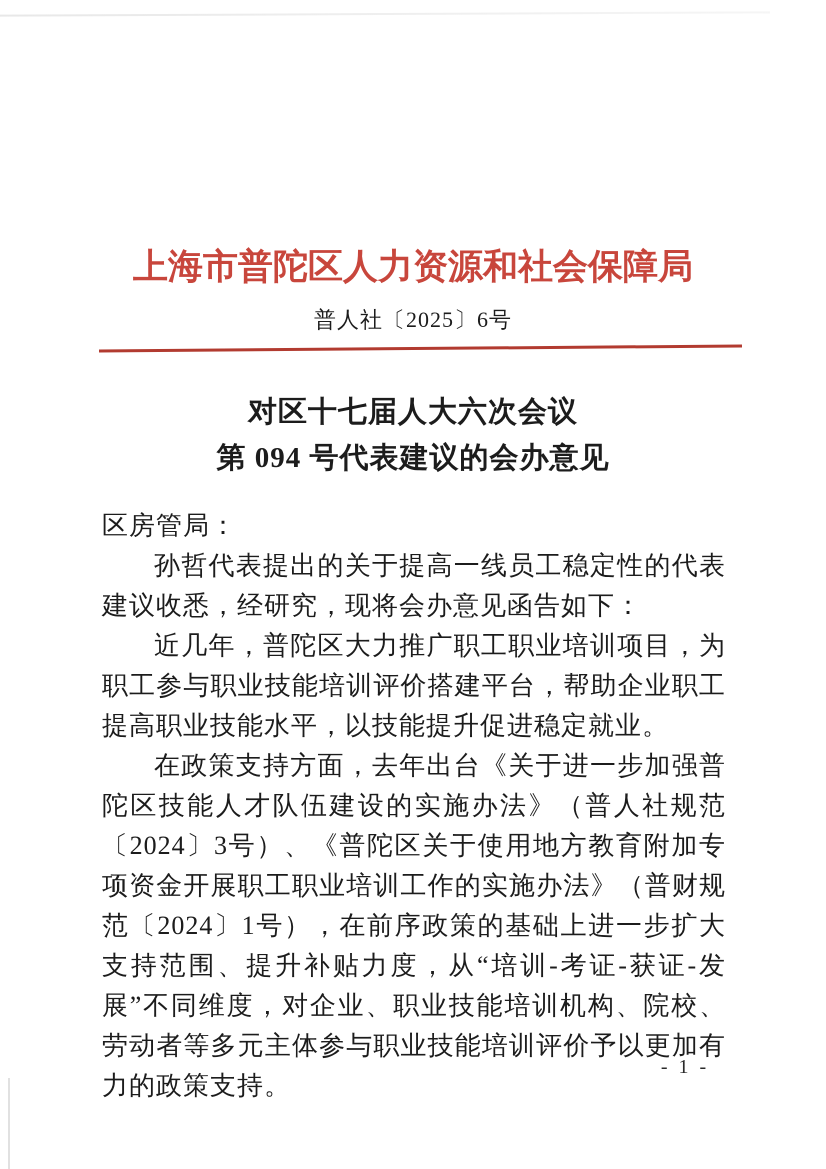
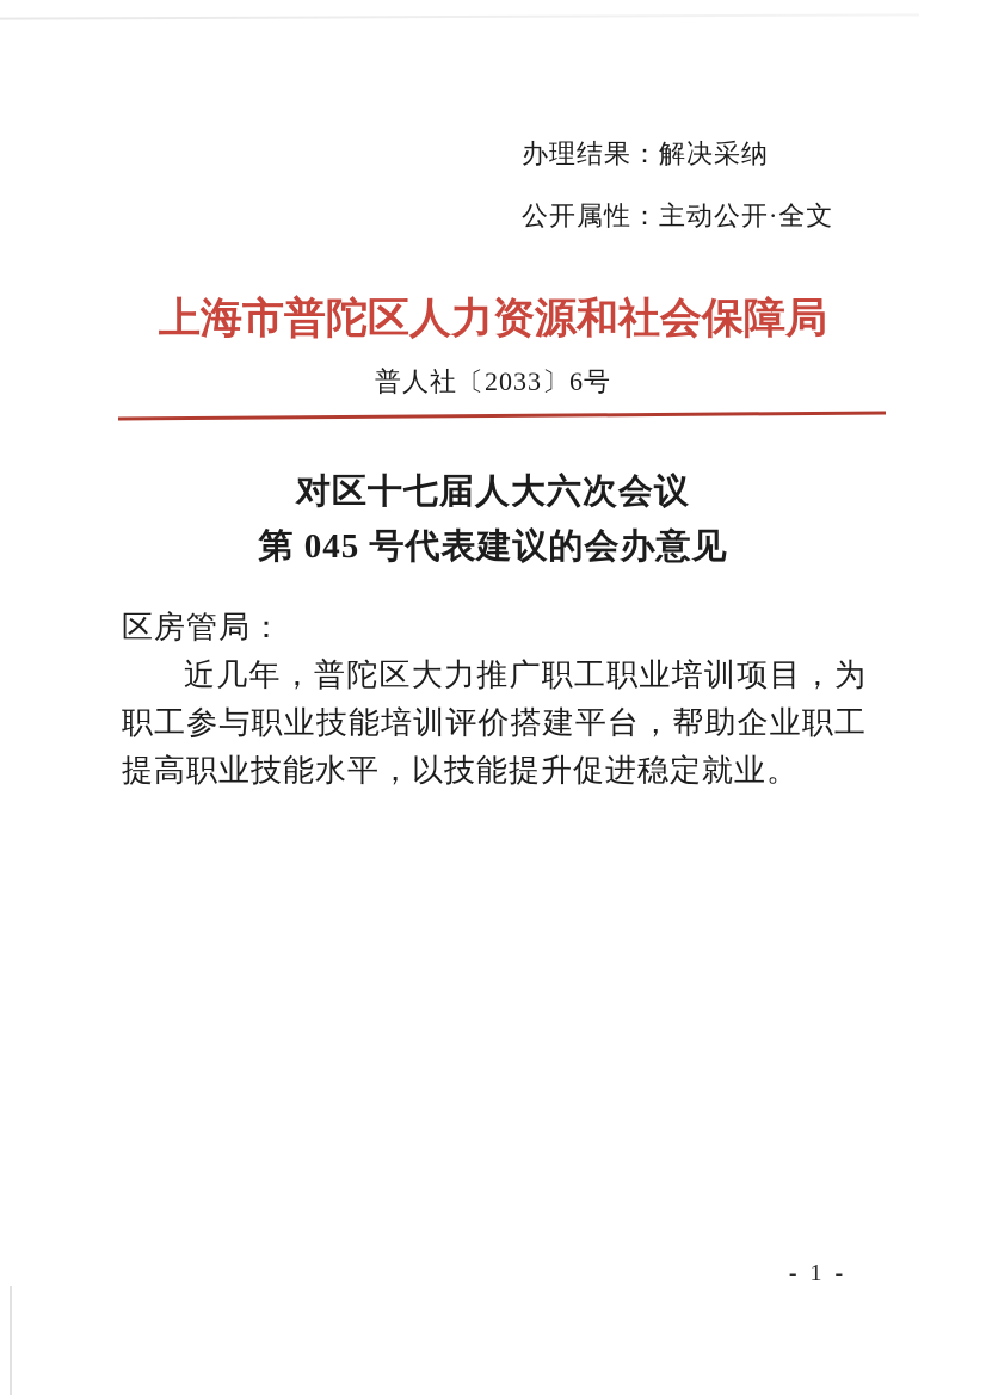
+ 办理结果：解决采纳
+ 公开属性：主动公开·全文
  上海市普陀区人力资源和社会保障局
- 普人社〔2025〕6号
+ 普人社〔2033〕6号
  对区十七届人大六次会议
- 第 094 号代表建议的会办意见
+ 第 045 号代表建议的会办意见
  区房管局：
- 孙哲代表提出的关于提高一线员工稳定性的代表建议收悉，经研究，现将会办意见函告如下：
  近几年，普陀区大力推广职工职业培训项目，为职工参与职业技能培训评价搭建平台，帮助企业职工提高职业技能水平，以技能提升促进稳定就业。
- 在政策支持方面，去年出台《关于进一步加强普陀区技能人才队伍建设的实施办法》（普人社规范〔2024〕3号）、《普陀区关于使用地方教育附加专项资金开展职工职业培训工作的实施办法》（普财规范〔2024〕1号），在前序政策的基础上进一步扩大支持范围、提升补贴力度，从“培训-考证-获证-发展”不同维度，对企业、职业技能培训机构、院校、劳动者等多元主体参与职业技能培训评价予以更加有力的政策支持。
  - 1 -
